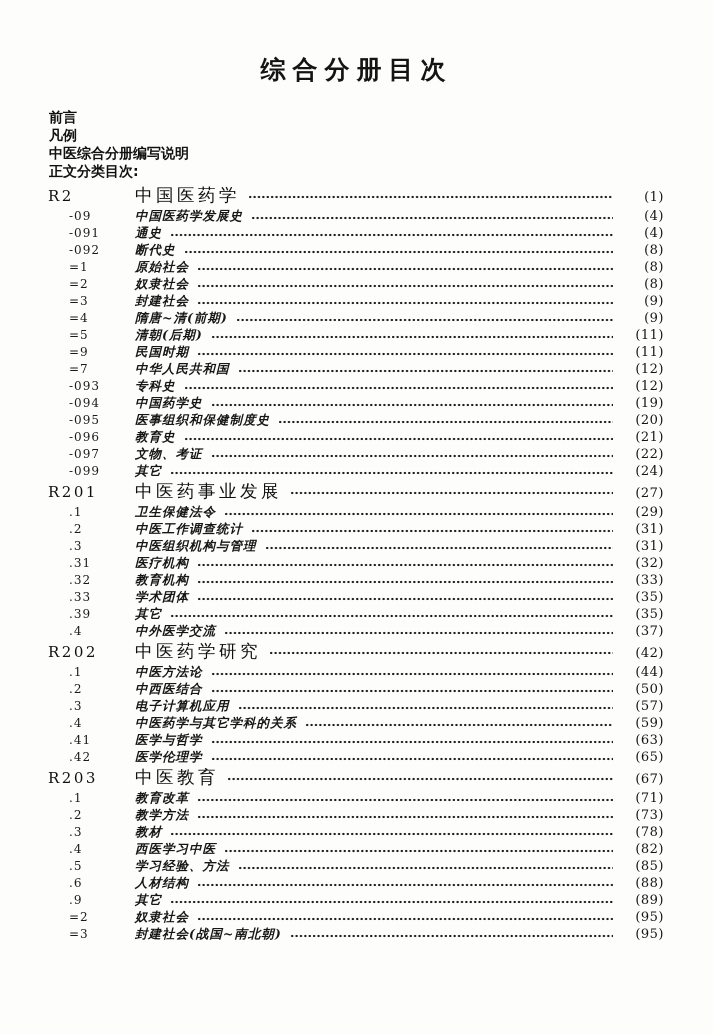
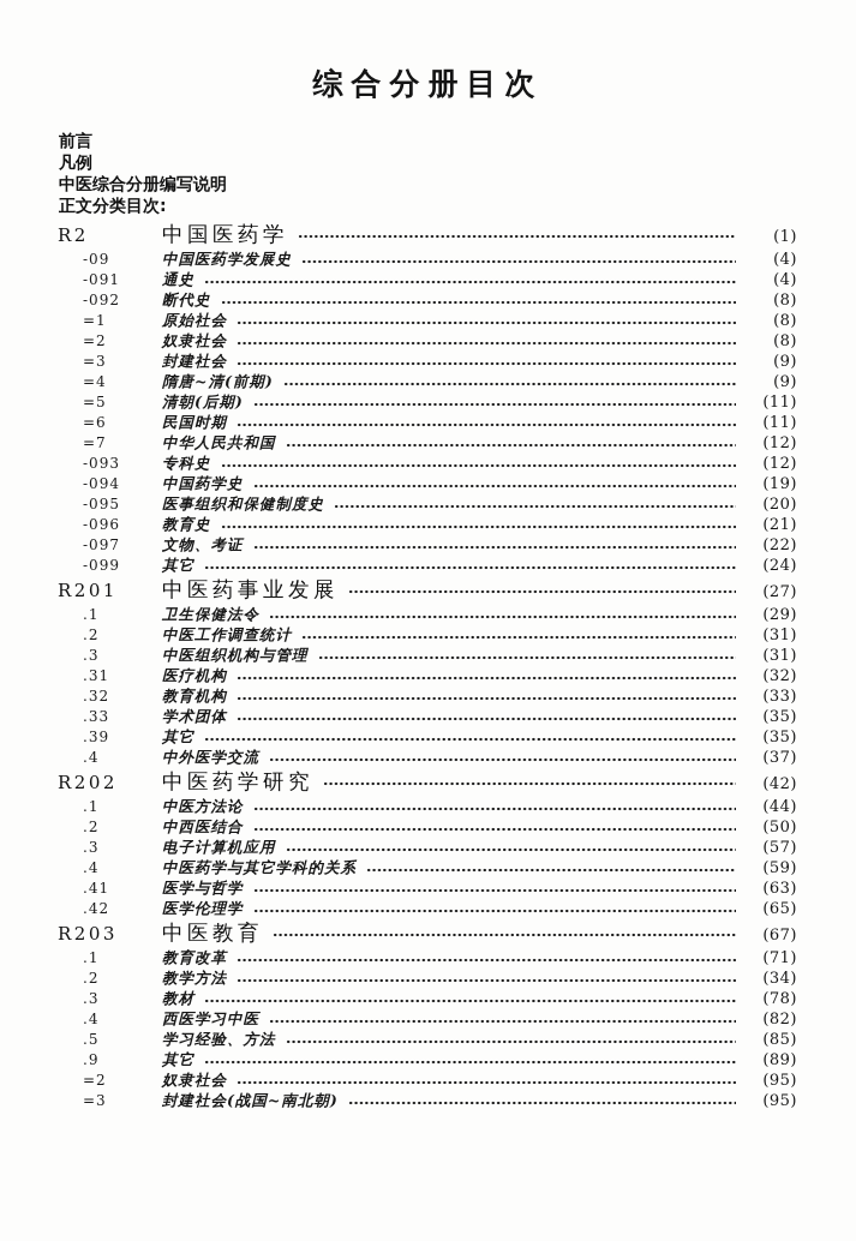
  综合分册目次
  前言
  凡例
  中医综合分册编写说明
  正文分类目次:
  R2
  中国医药学
  (1)
  -09
  中国医药学发展史
  (4)
  -091
  通史
  (4)
  -092
  断代史
  (8)
  =1
  原始社会
  (8)
  =2
  奴隶社会
  (8)
  =3
  封建社会
  (9)
  =4
  隋唐~清(前期)
  (9)
  =5
  清朝(后期)
  (11)
- =9
+ =6
  民国时期
  (11)
  =7
  中华人民共和国
  (12)
  -093
  专科史
  (12)
  -094
  中国药学史
  (19)
  -095
  医事组织和保健制度史
  (20)
  -096
  教育史
  (21)
  -097
  文物、考证
  (22)
  -099
  其它
  (24)
  R201
  中医药事业发展
  (27)
  .1
  卫生保健法令
  (29)
  .2
  中医工作调查统计
  (31)
  .3
  中医组织机构与管理
  (31)
  .31
  医疗机构
  (32)
  .32
  教育机构
  (33)
  .33
  学术团体
  (35)
  .39
  其它
  (35)
  .4
  中外医学交流
  (37)
  R202
  中医药学研究
  (42)
  .1
  中医方法论
  (44)
  .2
  中西医结合
  (50)
  .3
  电子计算机应用
  (57)
  .4
  中医药学与其它学科的关系
  (59)
  .41
  医学与哲学
  (63)
  .42
  医学伦理学
  (65)
  R203
  中医教育
  (67)
  .1
  教育改革
  (71)
  .2
  教学方法
- (73)
+ (34)
  .3
  教材
  (78)
  .4
  西医学习中医
  (82)
  .5
  学习经验、方法
  (85)
- .6
- 人材结构
- (88)
  .9
  其它
  (89)
  =2
  奴隶社会
  (95)
  =3
  封建社会(战国~南北朝)
  (95)
